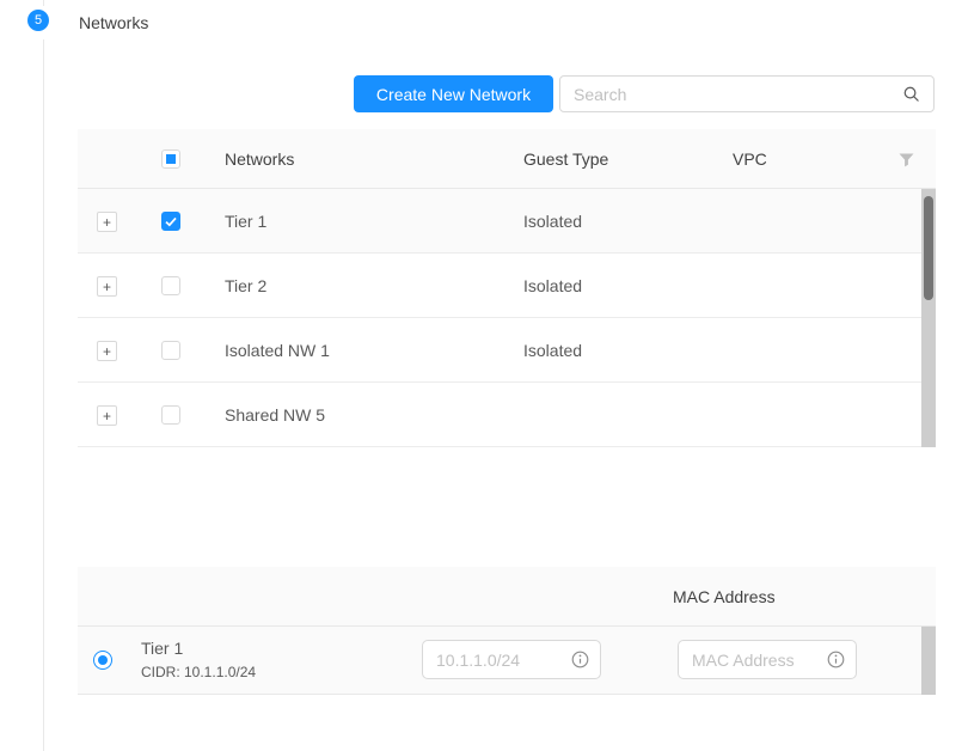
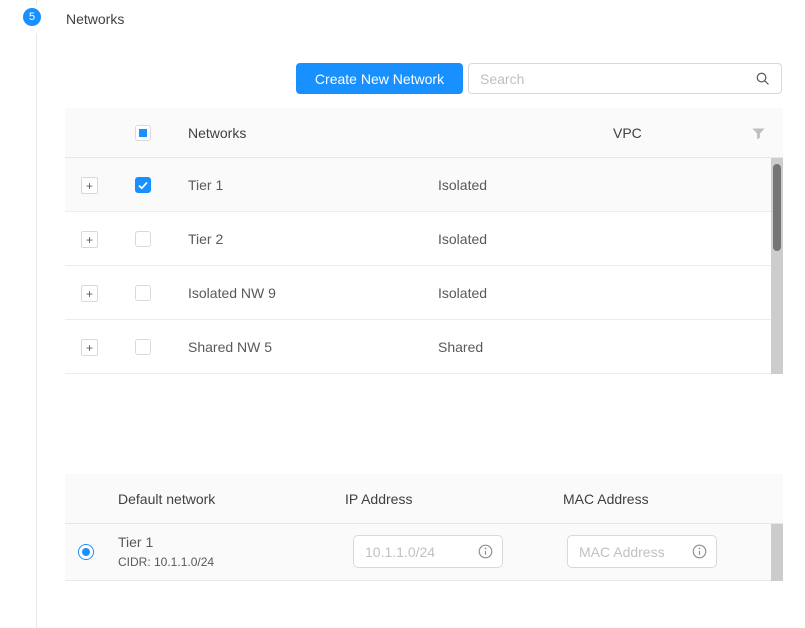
  5
  Networks
  Create New Network
  Search
  Networks
- Guest Type
  VPC
  +
  Tier 1
  Isolated
  +
  Tier 2
  Isolated
  +
- Isolated NW 1
+ Isolated NW 9
  Isolated
  +
  Shared NW 5
+ Shared
+ Default network
+ IP Address
  MAC Address
  Tier 1
  CIDR: 10.1.1.0/24
  10.1.1.0/24
  MAC Address
